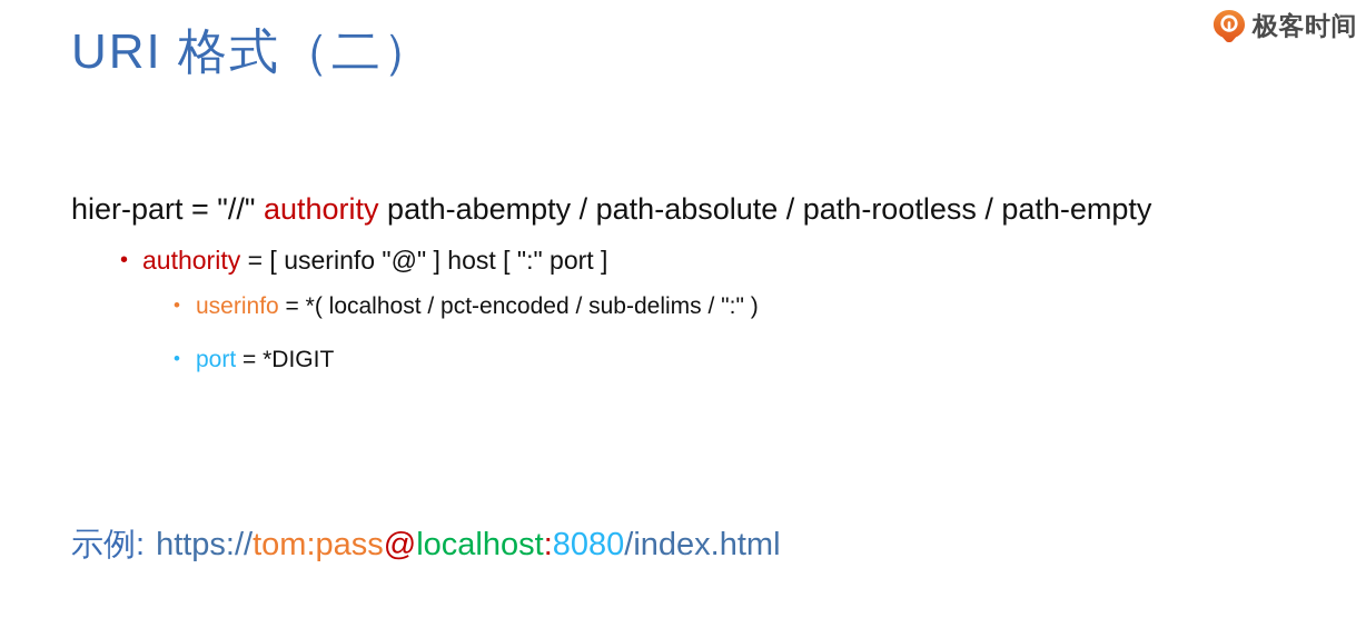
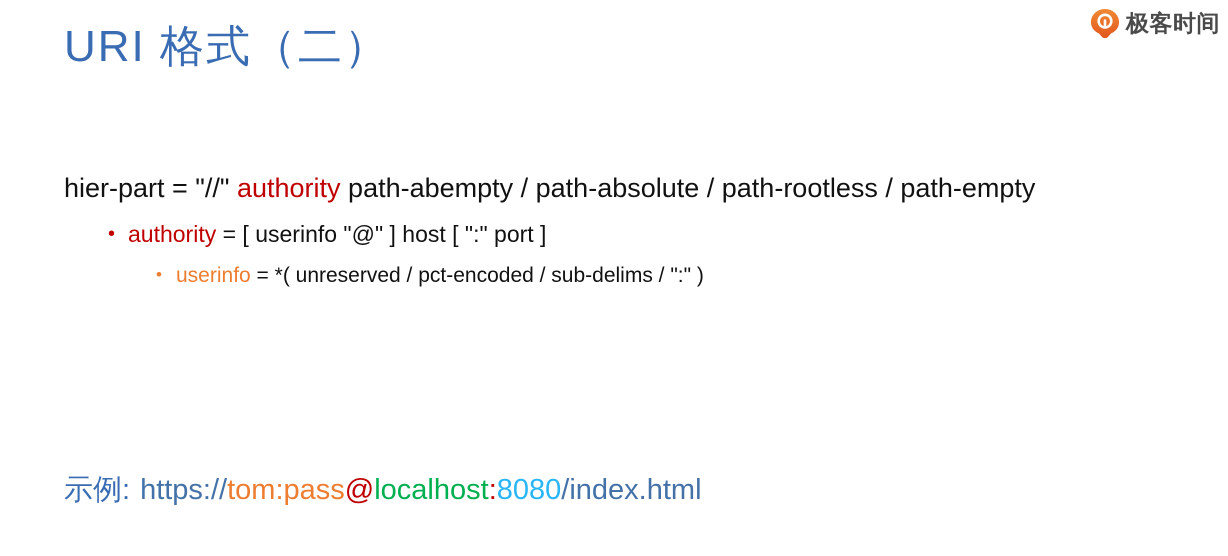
  极客时间
  URI 格式（二）
  hier-part = "//" authority path-abempty / path-absolute / path-rootless / path-empty
  • authority = [ userinfo "@" ] host [ ":" port ]
- • userinfo = *( localhost / pct-encoded / sub-delims / ":" )
+ • userinfo = *( unreserved / pct-encoded / sub-delims / ":" )
- • port = *DIGIT
  示例: https://tom:pass@localhost:8080/index.html
